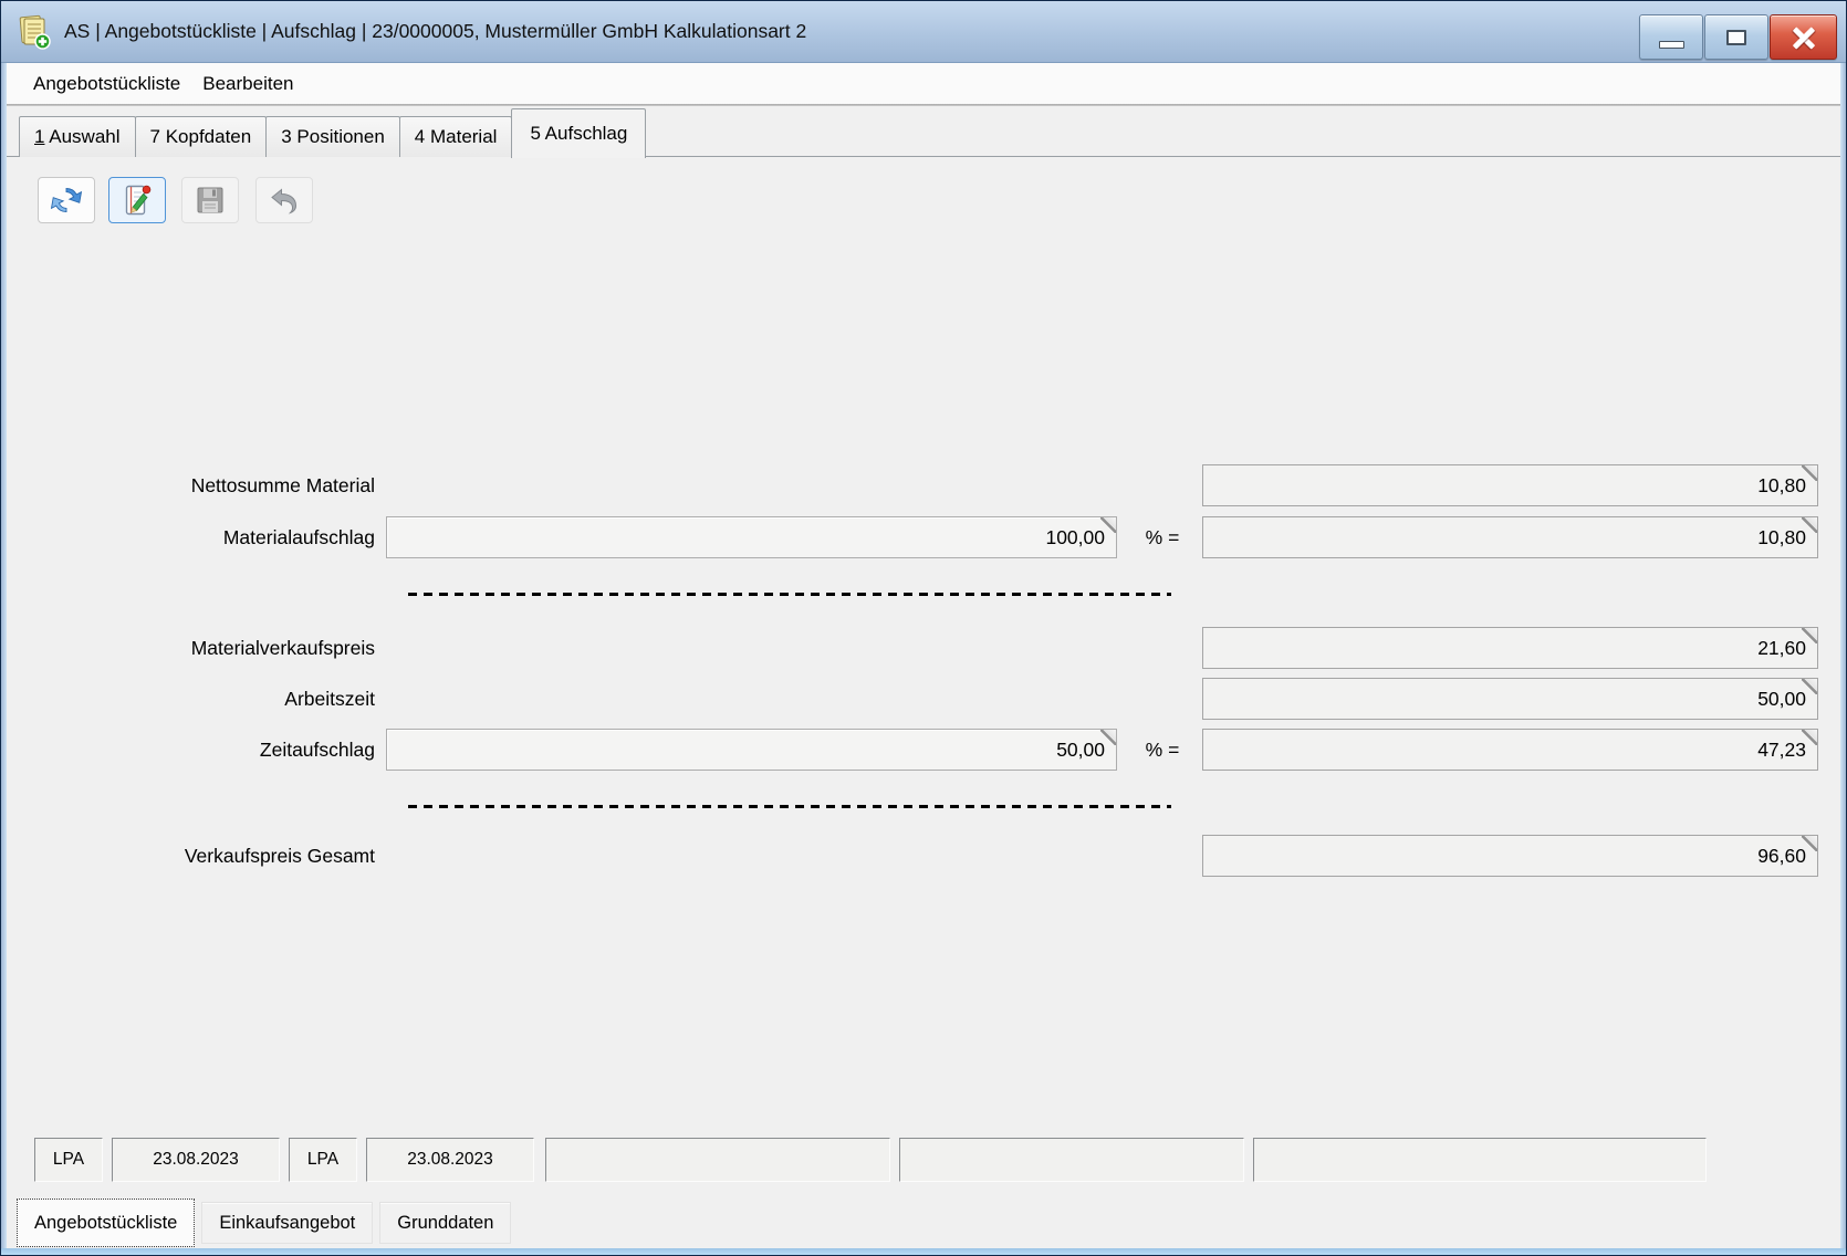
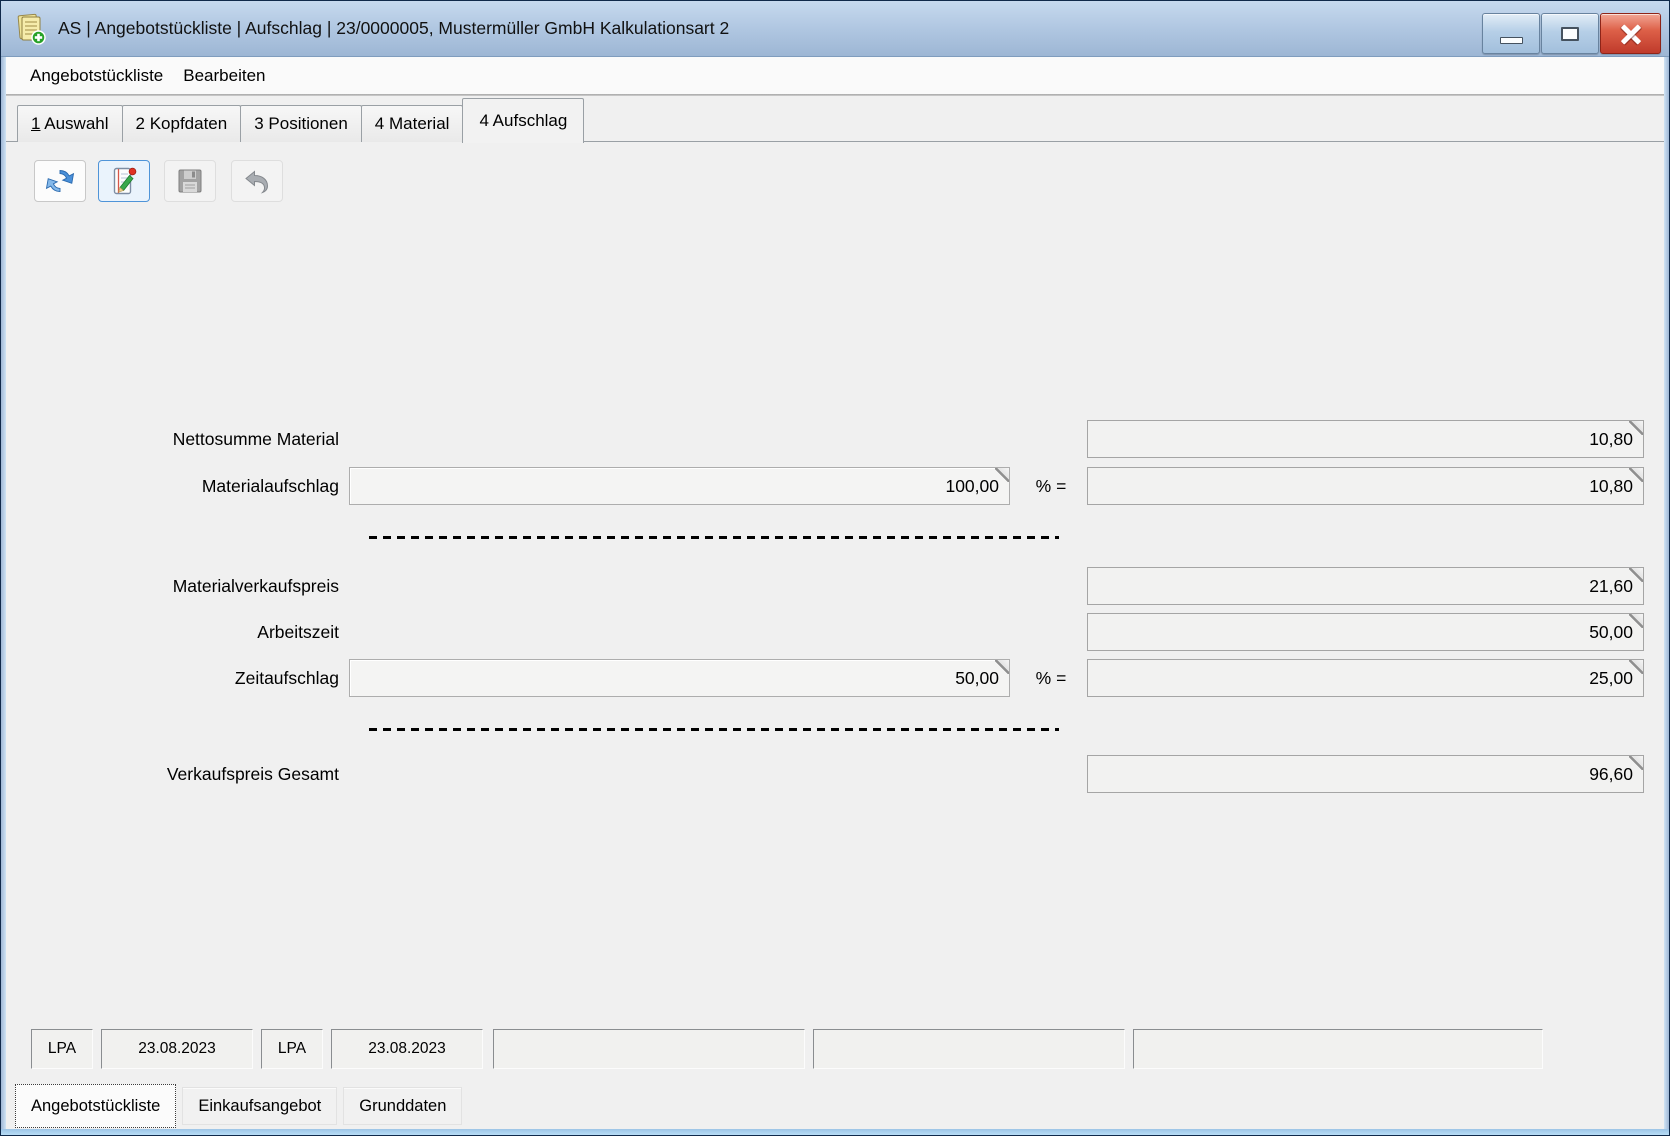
  AS | Angebotstückliste | Aufschlag | 23/0000005, Mustermüller GmbH Kalkulationsart 2
  Angebotstückliste
  Bearbeiten
  1 Auswahl
- 7 Kopfdaten
+ 2 Kopfdaten
  3 Positionen
  4 Material
- 5 Aufschlag
+ 4 Aufschlag
  Nettosumme Material
  10,80
  Materialaufschlag
  100,00
  % =
  10,80
  Materialverkaufspreis
  21,60
  Arbeitszeit
  50,00
  Zeitaufschlag
  50,00
  % =
- 47,23
+ 25,00
  Verkaufspreis Gesamt
  96,60
  LPA
  23.08.2023
  LPA
  23.08.2023
  Angebotstückliste
  Einkaufsangebot
  Grunddaten
